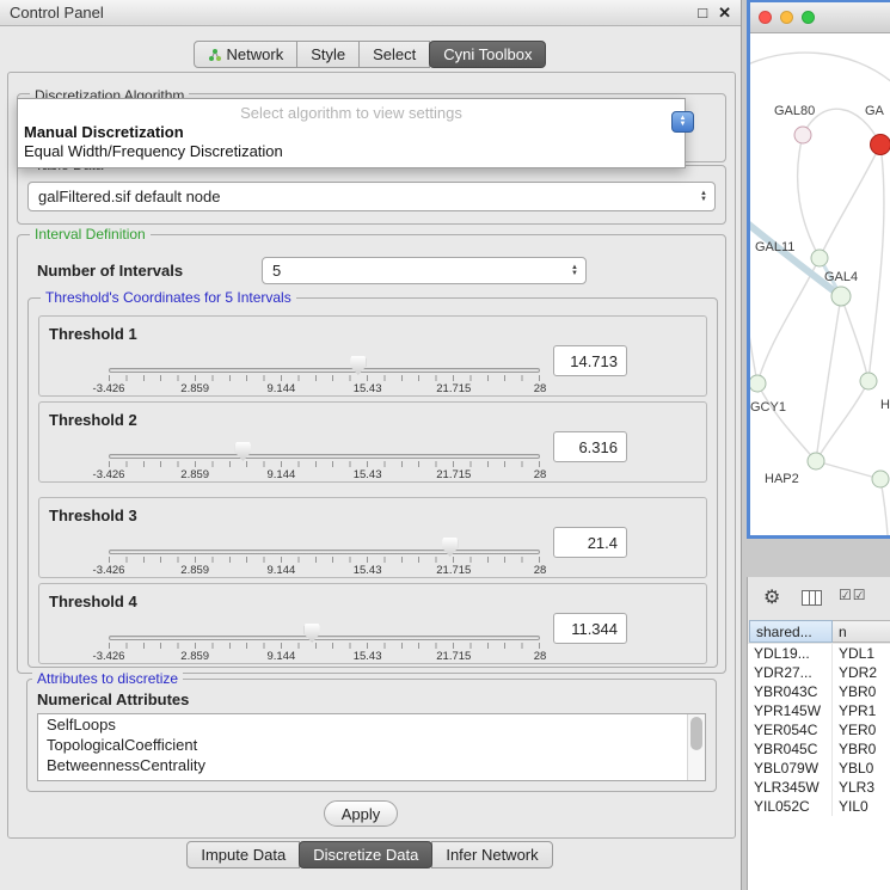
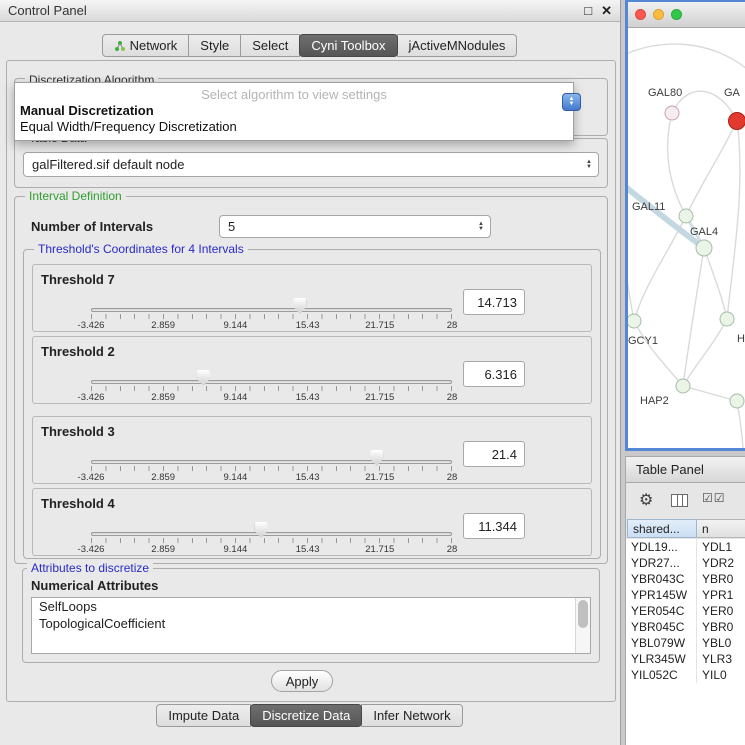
  Control Panel
  □
  ✕
  Network
  Style
  Select
  Cyni Toolbox
+ jActiveMNodules
  Discretization Algorithm
  Select algorithm to view settings
  Manual Discretization
  Equal Width/Frequency Discretization
  galFiltered.sif default node
  Interval Definition
  Number of Intervals
  5
- Threshold's Coordinates for 5 Intervals
+ Threshold's Coordinates for 4 Intervals
- Threshold 1
+ Threshold 7
  14.713
  -3.426
  2.859
  9.144
  15.43
  21.715
  28
  Threshold 2
  6.316
  -3.426
  2.859
  9.144
  15.43
  21.715
  28
  Threshold 3
  21.4
  -3.426
  2.859
  9.144
  15.43
  21.715
  28
  Threshold 4
  11.344
  -3.426
  2.859
  9.144
  15.43
  21.715
  28
  Attributes to discretize
  Numerical Attributes
  SelfLoops
  TopologicalCoefficient
- BetweennessCentrality
  Apply
  Impute Data
  Discretize Data
  Infer Network
  GAL80
  GA
  GAL11
  GAL4
  GCY1
  H
  HAP2
+ Table Panel
  ⚙
  ☑☑
  shared...
  n
  YDL19...
  YDL1
  YDR27...
  YDR2
  YBR043C
  YBR0
  YPR145W
  YPR1
  YER054C
  YER0
  YBR045C
  YBR0
  YBL079W
  YBL0
  YLR345W
  YLR3
  YIL052C
  YIL0
